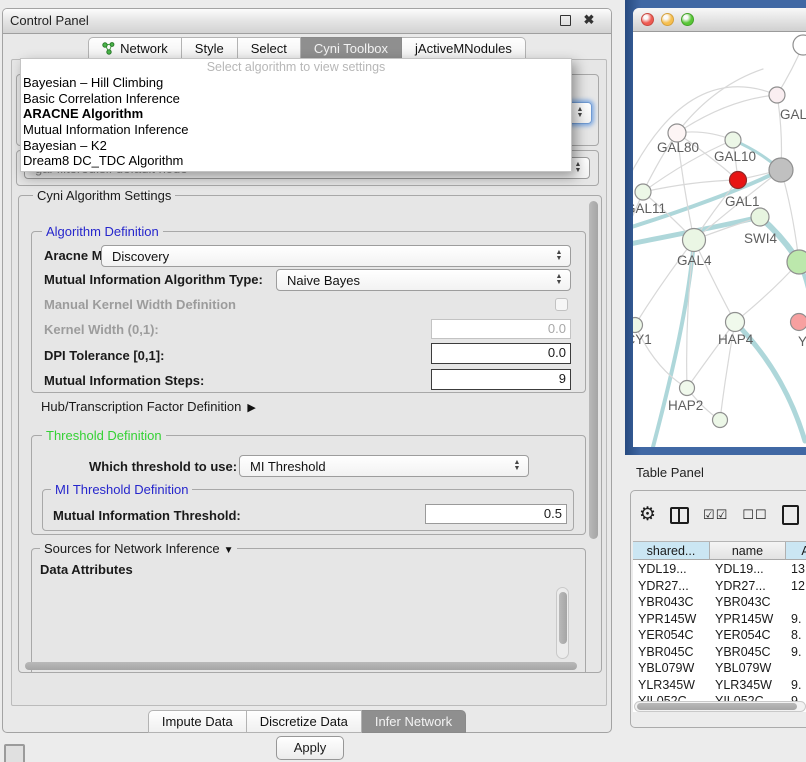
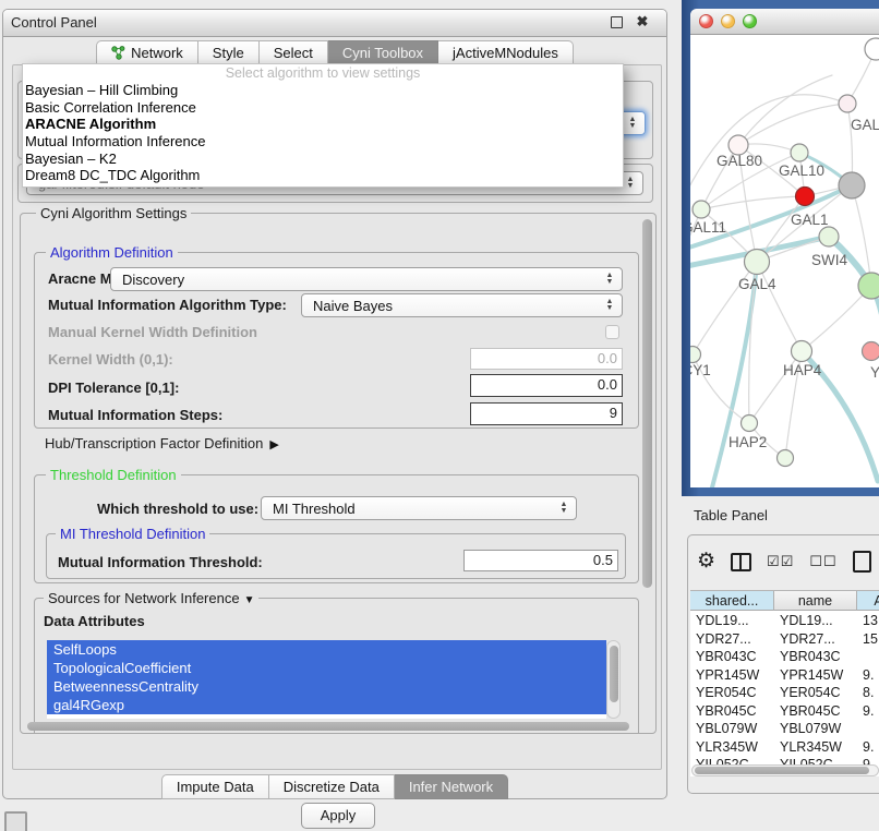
  Control Panel
  ✖
  Network
  Style
  Select
  Cyni Toolbox
  jActiveMNodules
  Select algorithm to view settings
  Bayesian – Hill Climbing
  Basic Correlation Inference
  ARACNE Algorithm
  Mutual Information Inference
  Bayesian – K2
  Dream8 DC_TDC Algorithm
  Cyni Algorithm Settings
  Algorithm Definition
  Discovery
  Mutual Information Algorithm Type:
  Naive Bayes
  Manual Kernel Width Definition
  Kernel Width (0,1):
  0.0
  DPI Tolerance [0,1]:
  0.0
  Mutual Information Steps:
  9
  Hub/Transcription Factor Definition ▶
  Threshold Definition
  Which threshold to use:
  MI Threshold
  MI Threshold Definition
  Mutual Information Threshold:
  0.5
  Sources for Network Inference ▼
  Data Attributes
+ SelfLoops
+ TopologicalCoefficient
+ BetweennessCentrality
+ gal4RGexp
  Apply
  Impute Data
  Discretize Data
  Infer Network
  GAL
  GAL80
  GAL10
  GAL1
  AL11
  SWI4
  GAL4
  HAP4
  Y
  HAP2
  Table Panel
  ⚙
  ☑☑
  ☐☐
  shared...
  name
  YDL19...
  YDL19...
  13
  YDR27...
  YDR27...
- 12
+ 15
  YBR043C
  YBR043C
  YPR145W
  YPR145W
  9.
  YER054C
  YER054C
  8.
  YBR045C
  YBR045C
  9.
  YBL079W
  YBL079W
  YLR345W
  YLR345W
  9.
